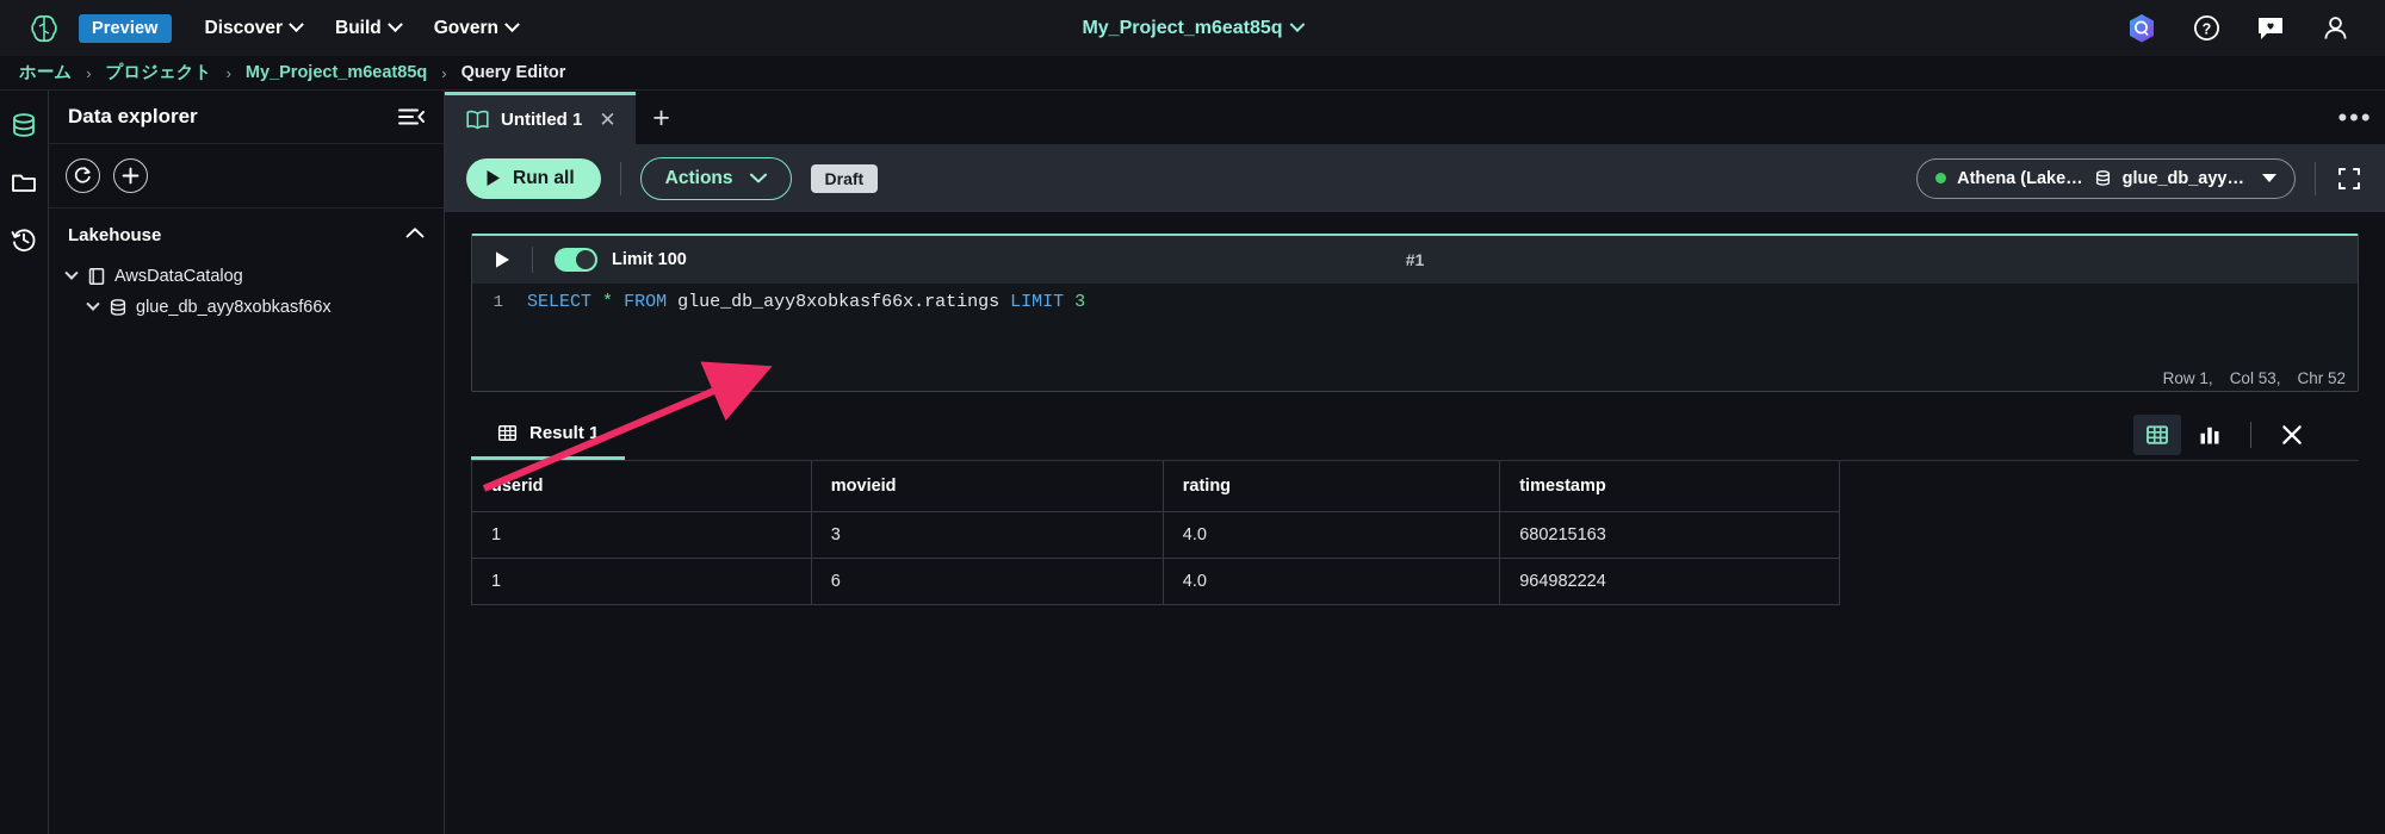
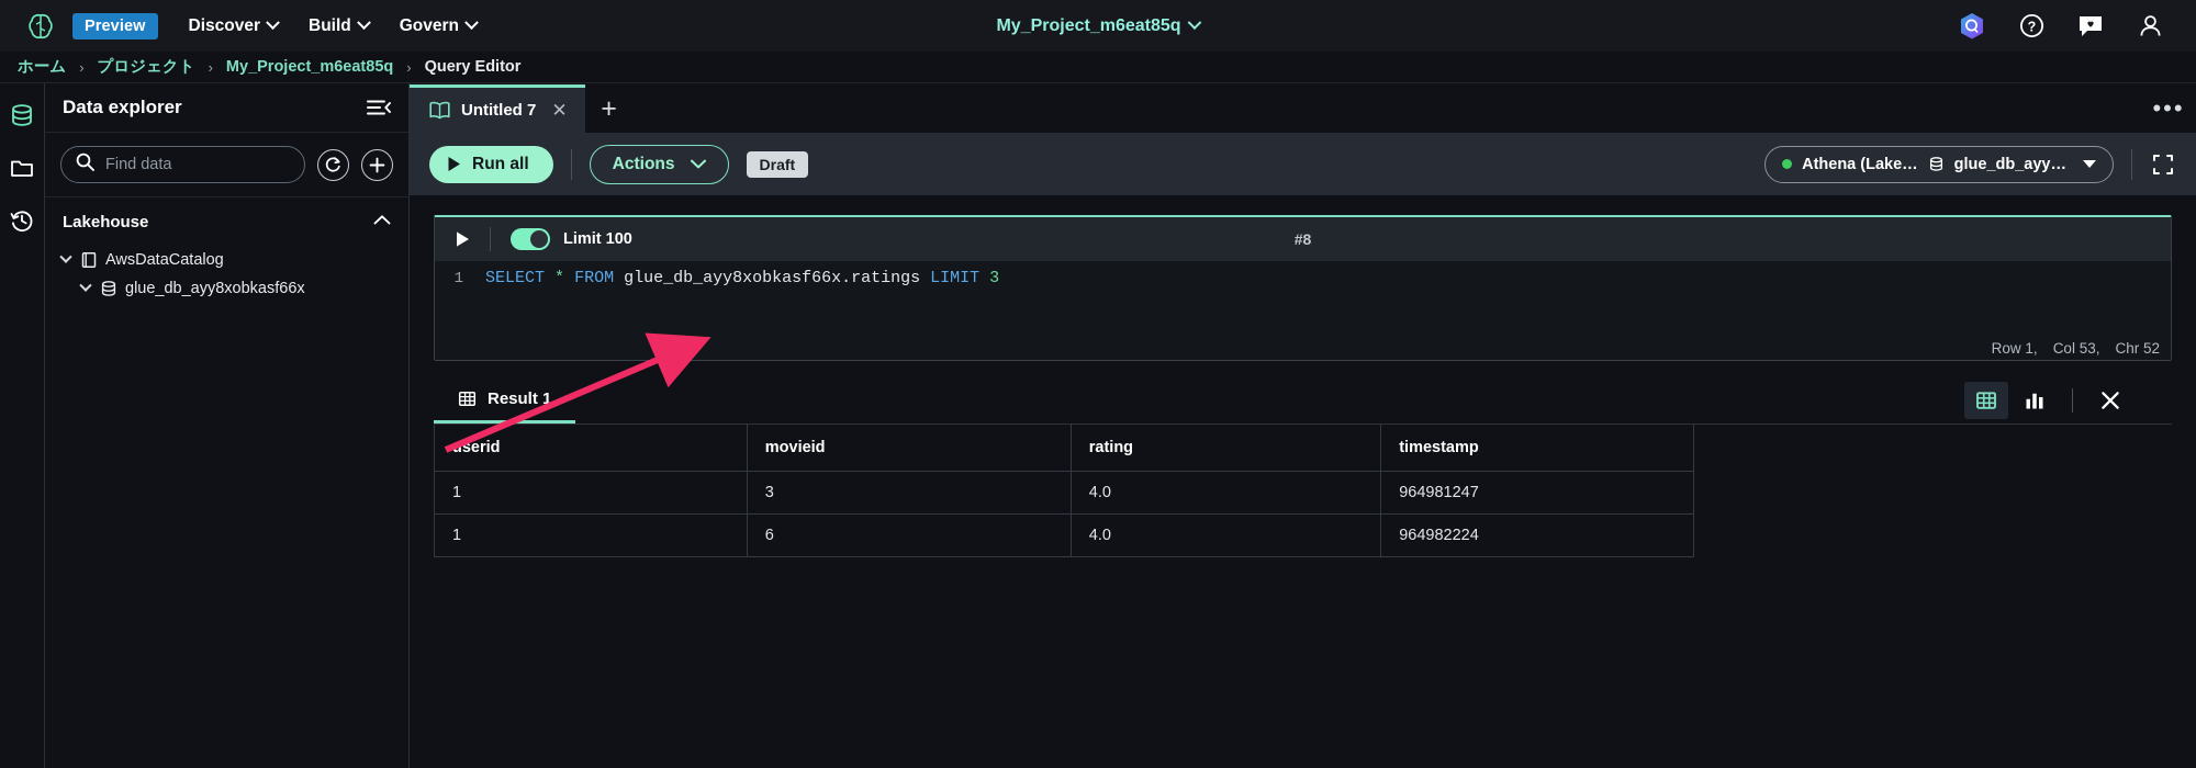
  Preview
  Discover
  Build
  Govern
  My_Project_m6eat85q
  ?
  ホーム
  ›
  プロジェクト
  ›
  My_Project_m6eat85q
  ›
  Query Editor
  Data explorer
+ Find data
  Lakehouse
  AwsDataCatalog
  glue_db_ayy8xobkasf66x
- Untitled 1
+ Untitled 7
  ✕
  +
  •••
  Run all
  Actions
  Draft
  Athena (Lake…
  glue_db_ayy…
  Limit 100
- #1
+ #8
  1
  SELECT * FROM glue_db_ayy8xobkasf66x.ratings LIMIT 3
  Row 1,
  Col 53,
  Chr 52
  Result 1
  serid	movieid	rating	timestamp
- 1	3	4.0	680215163
+ 1	3	4.0	964981247
  1	6	4.0	964982224
